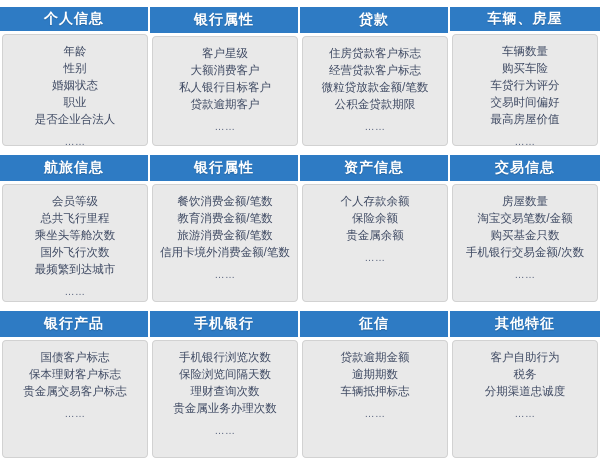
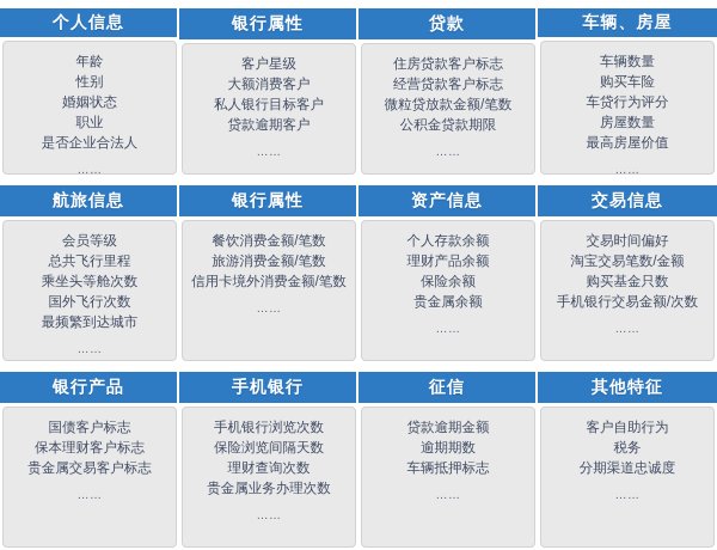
  个人信息
  年龄
  性别
  婚姻状态
  职业
  是否企业合法人
  ……
  银行属性
  客户星级
  大额消费客户
  私人银行目标客户
  贷款逾期客户
  ……
  贷款
  住房贷款客户标志
  经营贷款客户标志
  微粒贷放款金额/笔数
  公积金贷款期限
  ……
  车辆、房屋
  车辆数量
  购买车险
  车贷行为评分
- 交易时间偏好
+ 房屋数量
  最高房屋价值
  ……
  航旅信息
  会员等级
  总共飞行里程
  乘坐头等舱次数
  国外飞行次数
  最频繁到达城市
  ……
  银行属性
  餐饮消费金额/笔数
- 教育消费金额/笔数
  旅游消费金额/笔数
  信用卡境外消费金额/笔数
  ……
  资产信息
  个人存款余额
+ 理财产品余额
  保险余额
  贵金属余额
  ……
  交易信息
- 房屋数量
+ 交易时间偏好
  淘宝交易笔数/金额
  购买基金只数
  手机银行交易金额/次数
  ……
  银行产品
  国债客户标志
  保本理财客户标志
  贵金属交易客户标志
  ……
  手机银行
  手机银行浏览次数
  保险浏览间隔天数
  理财查询次数
  贵金属业务办理次数
  ……
  征信
  贷款逾期金额
  逾期期数
  车辆抵押标志
  ……
  其他特征
  客户自助行为
  税务
  分期渠道忠诚度
  ……
